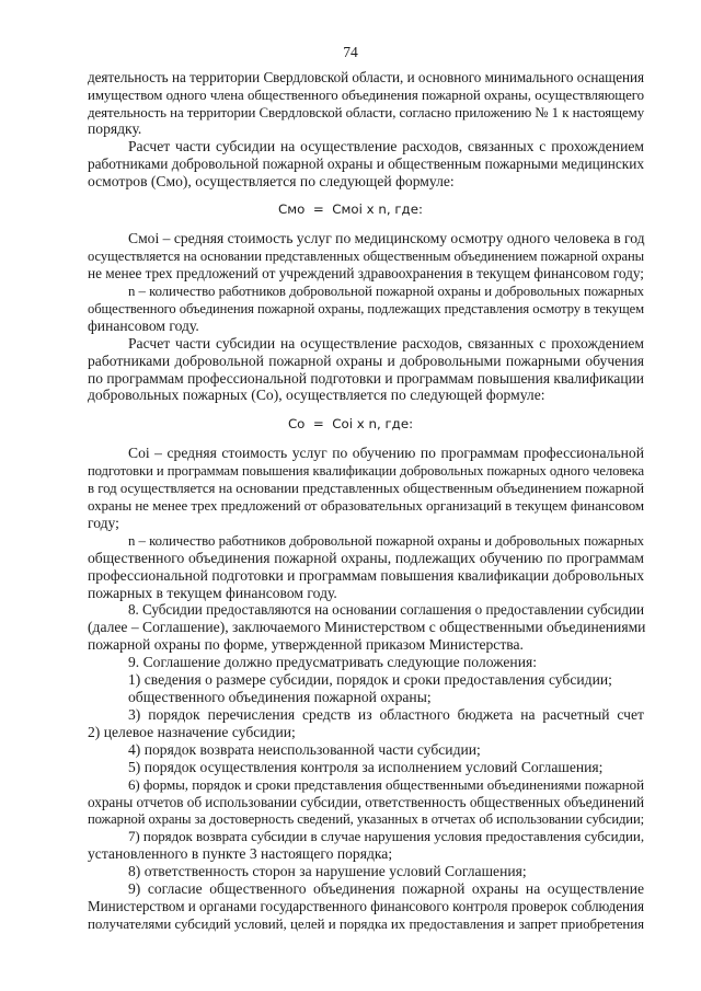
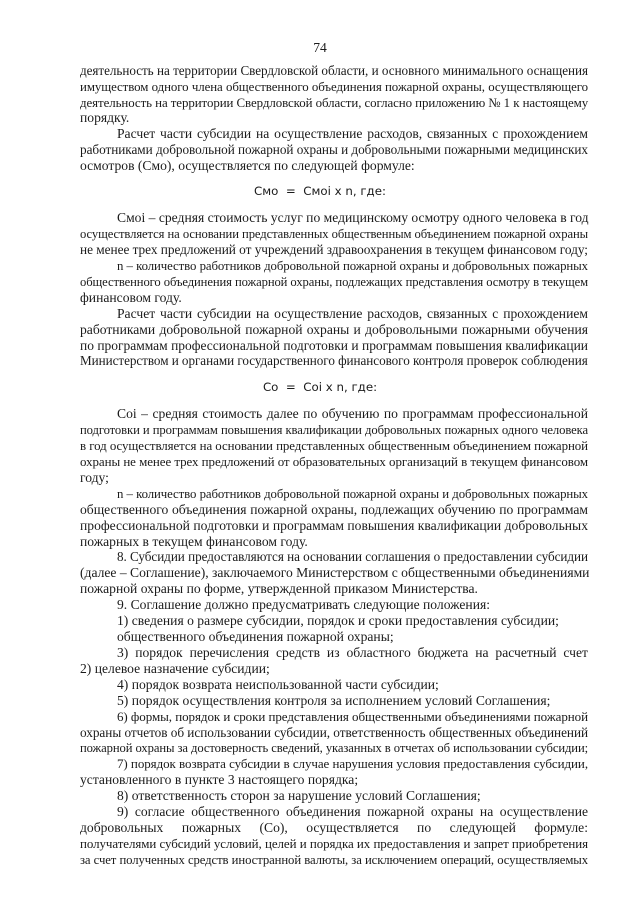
  74
  деятельность на территории Свердловской области, и основного минимального оснащения
  имуществом одного члена общественного объединения пожарной охраны, осуществляющего
  деятельность на территории Свердловской области, согласно приложению № 1 к настоящему
  порядку.
  Расчет части субсидии на осуществление расходов, связанных с прохождением
- работниками добровольной пожарной охраны и общественным пожарными медицинских
+ работниками добровольной пожарной охраны и добровольными пожарными медицинских
  осмотров (Смо), осуществляется по следующей формуле:
  Смо = Смоi x n, где:
  Смоi – средняя стоимость услуг по медицинскому осмотру одного человека в год
  осуществляется на основании представленных общественным объединением пожарной охраны
  не менее трех предложений от учреждений здравоохранения в текущем финансовом году;
  n – количество работников добровольной пожарной охраны и добровольных пожарных
  общественного объединения пожарной охраны, подлежащих представления осмотру в текущем
  финансовом году.
  Расчет части субсидии на осуществление расходов, связанных с прохождением
  работниками добровольной пожарной охраны и добровольными пожарными обучения
  по программам профессиональной подготовки и программам повышения квалификации
- добровольных пожарных (Со), осуществляется по следующей формуле:
+ Министерством и органами государственного финансового контроля проверок соблюдения
  Со = Coi x n, где:
- Coi – средняя стоимость услуг по обучению по программам профессиональной
+ Coi – средняя стоимость далее по обучению по программам профессиональной
  подготовки и программам повышения квалификации добровольных пожарных одного человека
  в год осуществляется на основании представленных общественным объединением пожарной
  охраны не менее трех предложений от образовательных организаций в текущем финансовом
  году;
  n – количество работников добровольной пожарной охраны и добровольных пожарных
  общественного объединения пожарной охраны, подлежащих обучению по программам
  профессиональной подготовки и программам повышения квалификации добровольных
  пожарных в текущем финансовом году.
  8. Субсидии предоставляются на основании соглашения о предоставлении субсидии
  (далее – Соглашение), заключаемого Министерством с общественными объединениями
  пожарной охраны по форме, утвержденной приказом Министерства.
  9. Соглашение должно предусматривать следующие положения:
  1) сведения о размере субсидии, порядок и сроки предоставления субсидии;
  общественного объединения пожарной охраны;
  3) порядок перечисления средств из областного бюджета на расчетный счет
  2) целевое назначение субсидии;
  4) порядок возврата неиспользованной части субсидии;
  5) порядок осуществления контроля за исполнением условий Соглашения;
  6) формы, порядок и сроки представления общественными объединениями пожарной
  охраны отчетов об использовании субсидии, ответственность общественных объединений
  пожарной охраны за достоверность сведений, указанных в отчетах об использовании субсидии;
  7) порядок возврата субсидии в случае нарушения условия предоставления субсидии,
  установленного в пункте 3 настоящего порядка;
  8) ответственность сторон за нарушение условий Соглашения;
  9) согласие общественного объединения пожарной охраны на осуществление
- Министерством и органами государственного финансового контроля проверок соблюдения
+ добровольных пожарных (Со), осуществляется по следующей формуле:
  получателями субсидий условий, целей и порядка их предоставления и запрет приобретения
+ за счет полученных средств иностранной валюты, за исключением операций, осуществляемых
